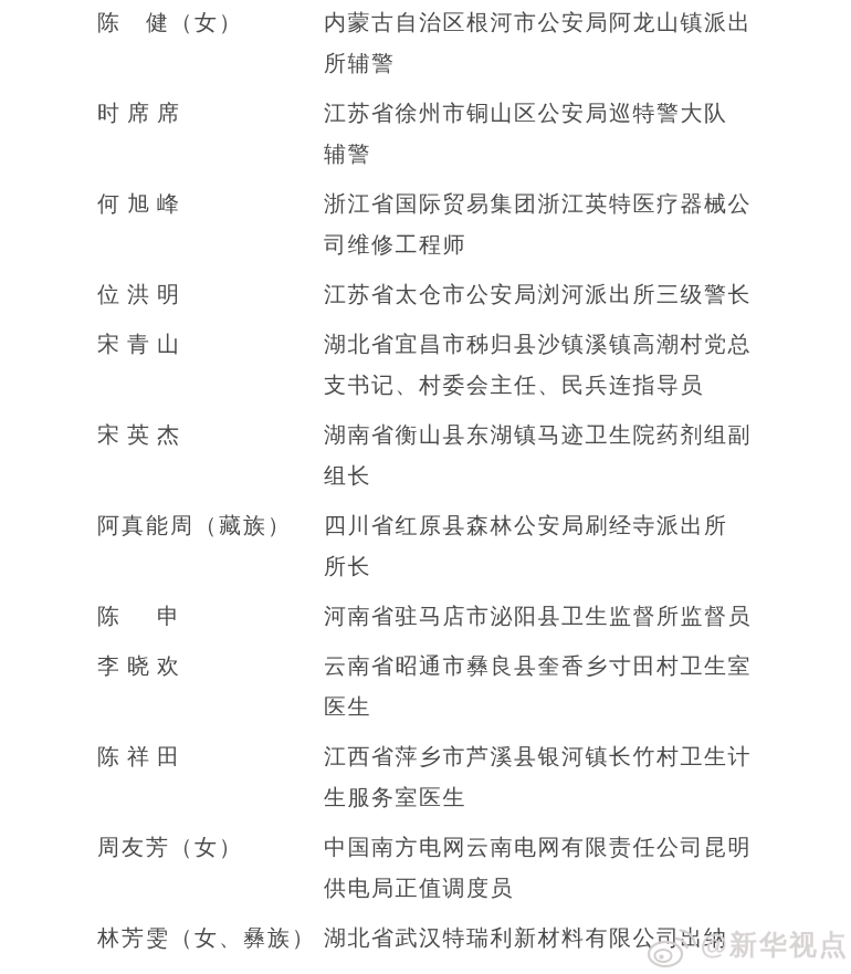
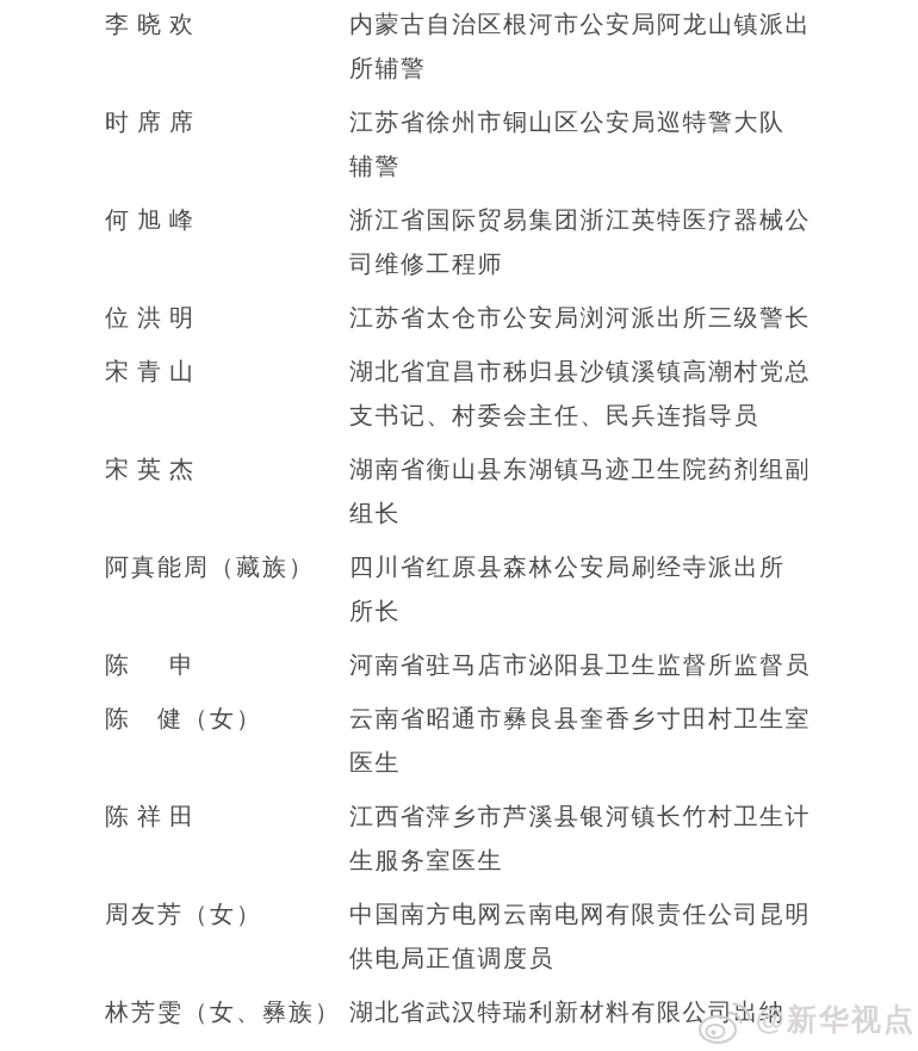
- 陈 健（女）
+ 李晓欢
  内蒙古自治区根河市公安局阿龙山镇派出
  所辅警
  时席席
  江苏省徐州市铜山区公安局巡特警大队
  辅警
  何旭峰
  浙江省国际贸易集团浙江英特医疗器械公
  司维修工程师
  位洪明
  江苏省太仓市公安局浏河派出所三级警长
  宋青山
  湖北省宜昌市秭归县沙镇溪镇高潮村党总
  支书记、村委会主任、民兵连指导员
  宋英杰
  湖南省衡山县东湖镇马迹卫生院药剂组副
  组长
  阿真能周（藏族）
  四川省红原县森林公安局刷经寺派出所
  所长
  陈 申
  河南省驻马店市泌阳县卫生监督所监督员
- 李晓欢
+ 陈 健（女）
  云南省昭通市彝良县奎香乡寸田村卫生室
  医生
  陈祥田
  江西省萍乡市芦溪县银河镇长竹村卫生计
  生服务室医生
  周友芳（女）
  中国南方电网云南电网有限责任公司昆明
  供电局正值调度员
  林芳雯（女、彝族）
  湖北省武汉特瑞利新材料有限公司纳
  @新华视点
